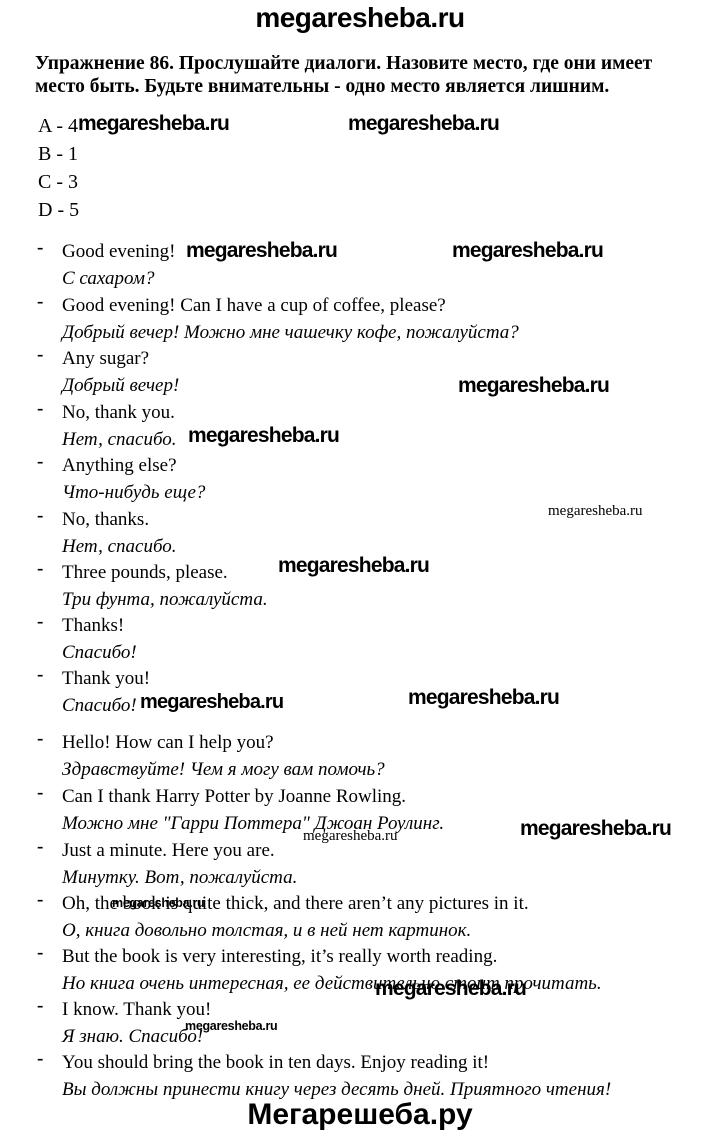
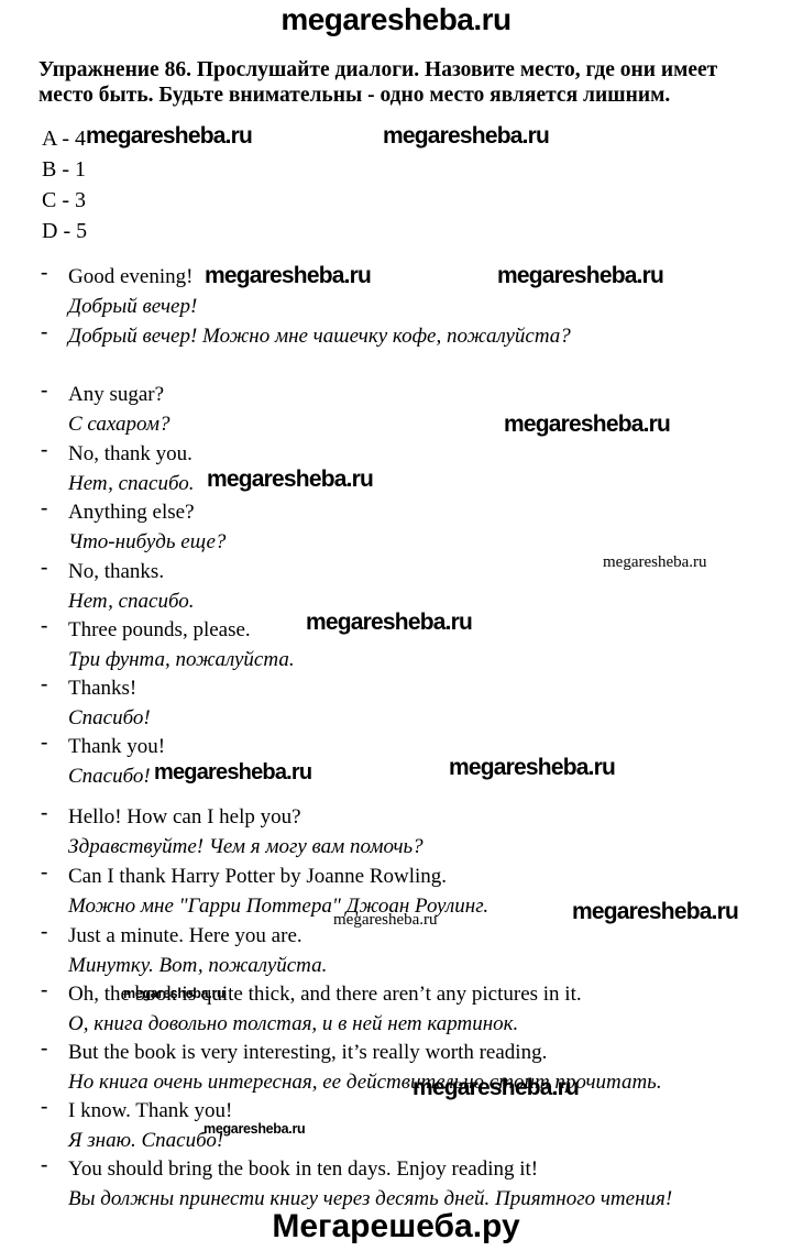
  megaresheba.ru
  Упражнение 86. Прослушайте диалоги. Назовите место, где они имеет место быть. Будьте внимательны - одно место является лишним.
  A - 4
  B - 1
  C - 3
  D - 5
  -
  Good evening!
- С сахаром?
+ Добрый вечер!
  -
- Good evening! Can I have a cup of coffee, please?
  Добрый вечер! Можно мне чашечку кофе, пожалуйста?
  -
  Any sugar?
- Добрый вечер!
+ С сахаром?
  -
  No, thank you.
  Нет, спасибо.
  -
  Anything else?
  Что-нибудь еще?
  -
  No, thanks.
  Нет, спасибо.
  -
  Three pounds, please.
  Три фунта, пожалуйста.
  -
  Thanks!
  Спасибо!
  -
  Thank you!
  Спасибо!
  -
  Hello! How can I help you?
  Здравствуйте! Чем я могу вам помочь?
  -
  Can I thank Harry Potter by Joanne Rowling.
  Можно мне "Гарри Поттера" Джоан Роулинг.
  -
  Just a minute. Here you are.
  Минутку. Вот, пожалуйста.
  -
  Oh, the book is quite thick, and there aren’t any pictures in it.
  О, книга довольно толстая, и в ней нет картинок.
  -
  But the book is very interesting, it’s really worth reading.
  Но книга очень интересная, ее действительно стоит прочитать.
  -
  I know. Thank you!
  Я знаю. Спасибо!
  -
  You should bring the book in ten days. Enjoy reading it!
  Вы должны принести книгу через десять дней. Приятного чтения!
  megaresheba.ru
  megaresheba.ru
  megaresheba.ru
  megaresheba.ru
  megaresheba.ru
  megaresheba.ru
  megaresheba.ru
  megaresheba.ru
  megaresheba.ru
  megaresheba.ru
  megaresheba.ru
  megaresheba.ru
  megaresheba.ru
  megaresheba.ru
  megaresheba.ru
  Мегарешеба.ру
